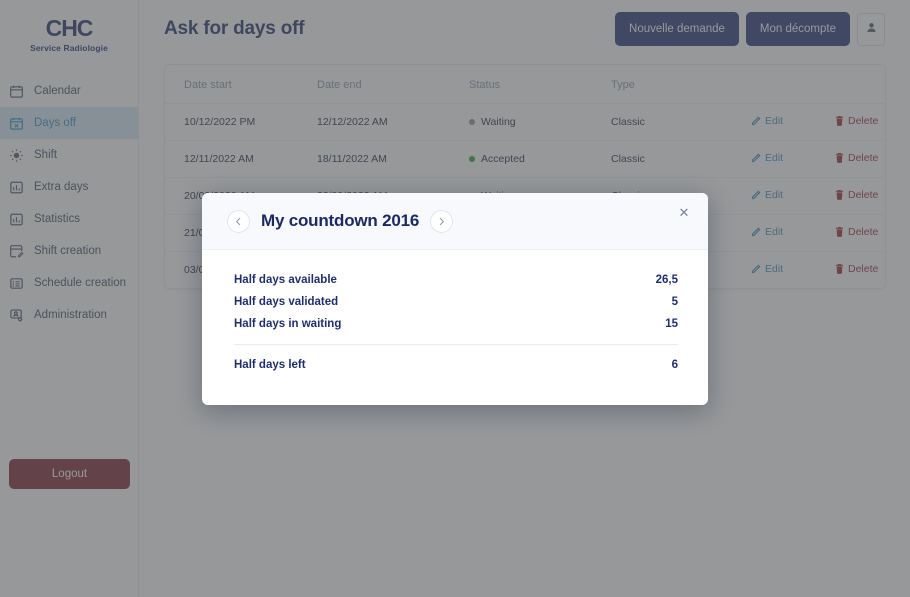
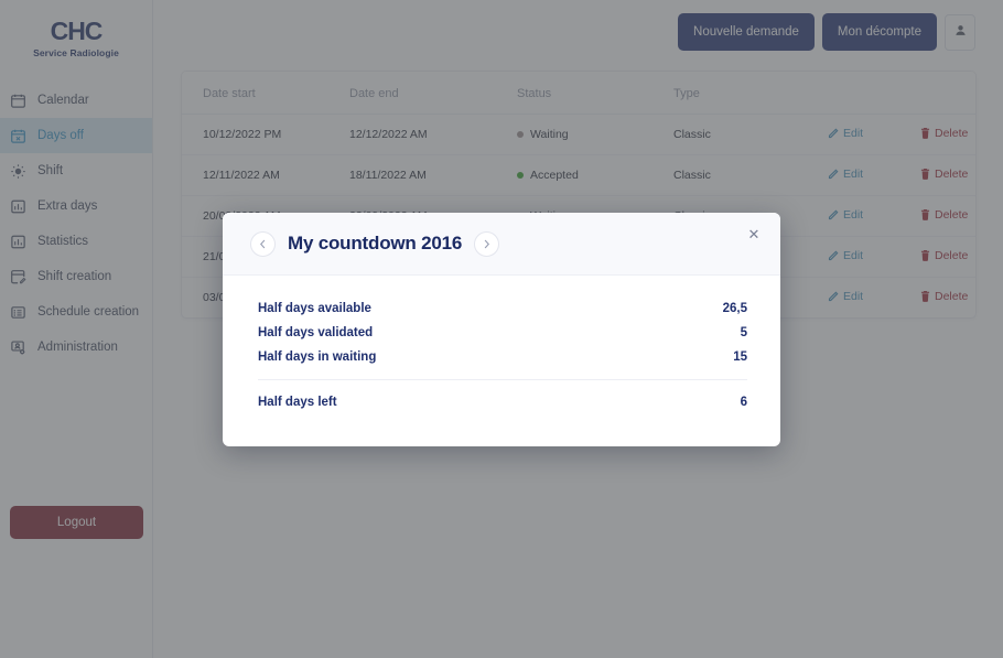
  CHC
  Service Radiologie
  Calendar
  Days off
  Shift
  Extra days
  Statistics
  Shift creation
  Schedule creation
  Administration
  Logout
- Ask for days off
  Nouvelle demande
  Mon décompte
  Date start	Date end	Status	Type
  10/12/2022 PM	12/12/2022 AM	Waiting	Classic	Edit	Delete
  12/11/2022 AM	18/11/2022 AM	Accepted	Classic	Edit	Delete
  21/				Edit	Delete
  03/				Edit	Delete
  My countdown 2016
  ✕
  Half days available
  26,5
  Half days validated
  5
  Half days in waiting
  15
  Half days left
  6
